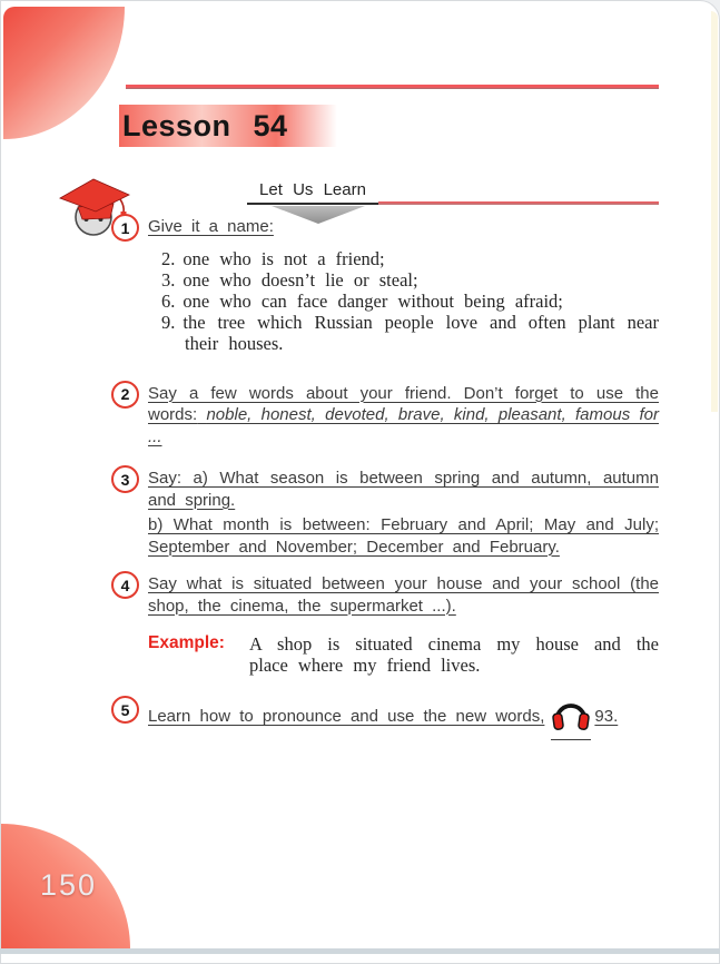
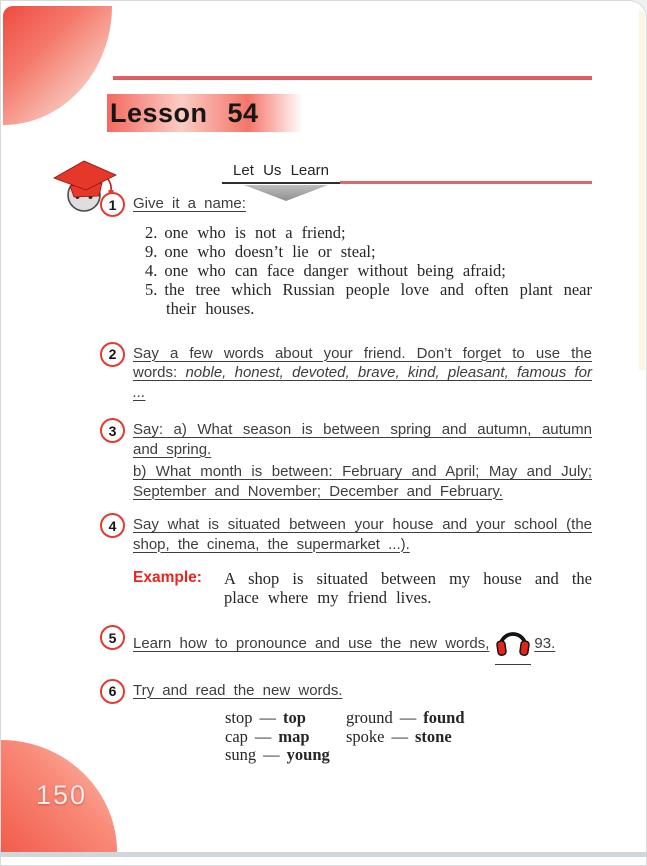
  150
  Lesson 54
  Let Us Learn
  1
  Give it a name:
  2. one who is not a friend;
- 3. one who doesn’t lie or steal;
+ 9. one who doesn’t lie or steal;
- 6. one who can face danger without being afraid;
+ 4. one who can face danger without being afraid;
- 9. the tree which Russian people love and often plant near their houses.
+ 5. the tree which Russian people love and often plant near their houses.
  2
  Say a few words about your friend. Don’t forget to use the words: noble, honest, devoted, brave, kind, pleasant, famous for ...
  3
  Say: a) What season is between spring and autumn, autumn and spring.
  b) What month is between: February and April; May and July; September and November; December and February.
  4
  Say what is situated between your house and your school (the shop, the cinema, the supermarket ...).
  Example:
- A shop is situated cinema my house and the place where my friend lives.
+ A shop is situated between my house and the place where my friend lives.
  5
  Learn how to pronounce and use the new words, 93.
+ 6
+ Try and read the new words.
+ stop — top
+ cap — map
+ sung — young
+ ground — found
+ spoke — stone
